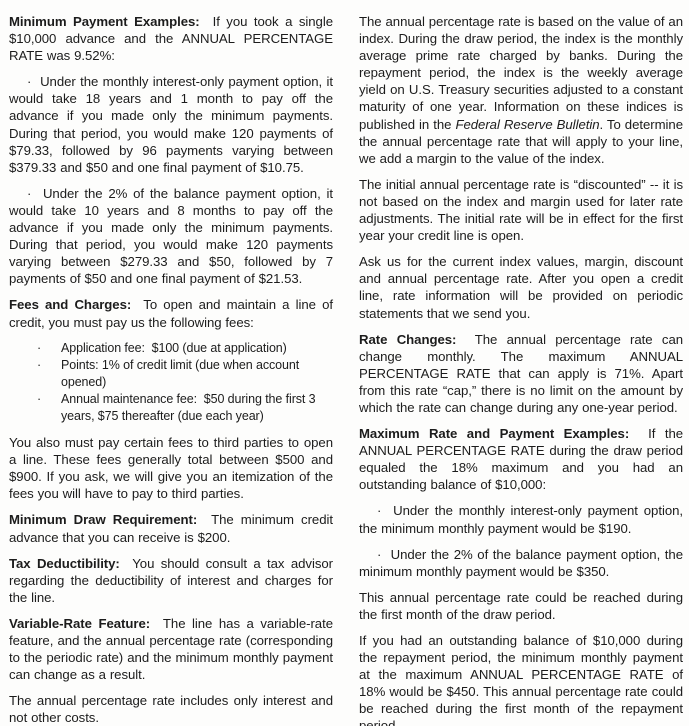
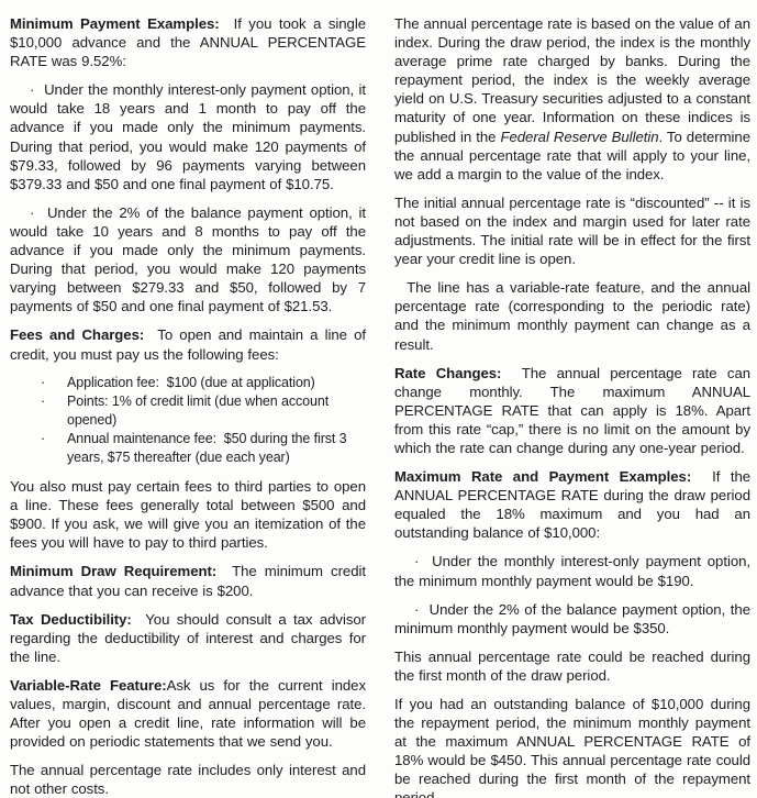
  Minimum Payment Examples: If you took a single $10,000 advance and the ANNUAL PERCENTAGE RATE was 9.52%:
  · Under the monthly interest-only payment option, it would take 18 years and 1 month to pay off the advance if you made only the minimum payments. During that period, you would make 120 payments of $79.33, followed by 96 payments varying between $379.33 and $50 and one final payment of $10.75.
  · Under the 2% of the balance payment option, it would take 10 years and 8 months to pay off the advance if you made only the minimum payments. During that period, you would make 120 payments varying between $279.33 and $50, followed by 7 payments of $50 and one final payment of $21.53.
  Fees and Charges: To open and maintain a line of credit, you must pay us the following fees:
  ·
  Application fee: $100 (due at application)
  ·
  Points: 1% of credit limit (due when account opened)
  ·
  Annual maintenance fee: $50 during the first 3 years, $75 thereafter (due each year)
  You also must pay certain fees to third parties to open a line. These fees generally total between $500 and $900. If you ask, we will give you an itemization of the fees you will have to pay to third parties.
  Minimum Draw Requirement: The minimum credit advance that you can receive is $200.
  Tax Deductibility: You should consult a tax advisor regarding the deductibility of interest and charges for the line.
- Variable-Rate Feature: The line has a variable-rate feature, and the annual percentage rate (corresponding to the periodic rate) and the minimum monthly payment can change as a result.
+ Variable-Rate Feature:Ask us for the current index values, margin, discount and annual percentage rate. After you open a credit line, rate information will be provided on periodic statements that we send you.
  The annual percentage rate includes only interest and not other costs.
  The annual percentage rate is based on the value of an index. During the draw period, the index is the monthly average prime rate charged by banks. During the repayment period, the index is the weekly average yield on U.S. Treasury securities adjusted to a constant maturity of one year. Information on these indices is published in the Federal Reserve Bulletin. To determine the annual percentage rate that will apply to your line, we add a margin to the value of the index.
  The initial annual percentage rate is “discounted” -- it is not based on the index and margin used for later rate adjustments. The initial rate will be in effect for the first year your credit line is open.
- Ask us for the current index values, margin, discount and annual percentage rate. After you open a credit line, rate information will be provided on periodic statements that we send you.
+ The line has a variable-rate feature, and the annual percentage rate (corresponding to the periodic rate) and the minimum monthly payment can change as a result.
- Rate Changes: The annual percentage rate can change monthly. The maximum ANNUAL PERCENTAGE RATE that can apply is 71%. Apart from this rate “cap,” there is no limit on the amount by which the rate can change during any one-year period.
+ Rate Changes: The annual percentage rate can change monthly. The maximum ANNUAL PERCENTAGE RATE that can apply is 18%. Apart from this rate “cap,” there is no limit on the amount by which the rate can change during any one-year period.
  Maximum Rate and Payment Examples: If the ANNUAL PERCENTAGE RATE during the draw period equaled the 18% maximum and you had an outstanding balance of $10,000:
  · Under the monthly interest-only payment option, the minimum monthly payment would be $190.
  · Under the 2% of the balance payment option, the minimum monthly payment would be $350.
  This annual percentage rate could be reached during the first month of the draw period.
  If you had an outstanding balance of $10,000 during the repayment period, the minimum monthly payment at the maximum ANNUAL PERCENTAGE RATE of 18% would be $450. This annual percentage rate could be reached during the first month of the repayment
